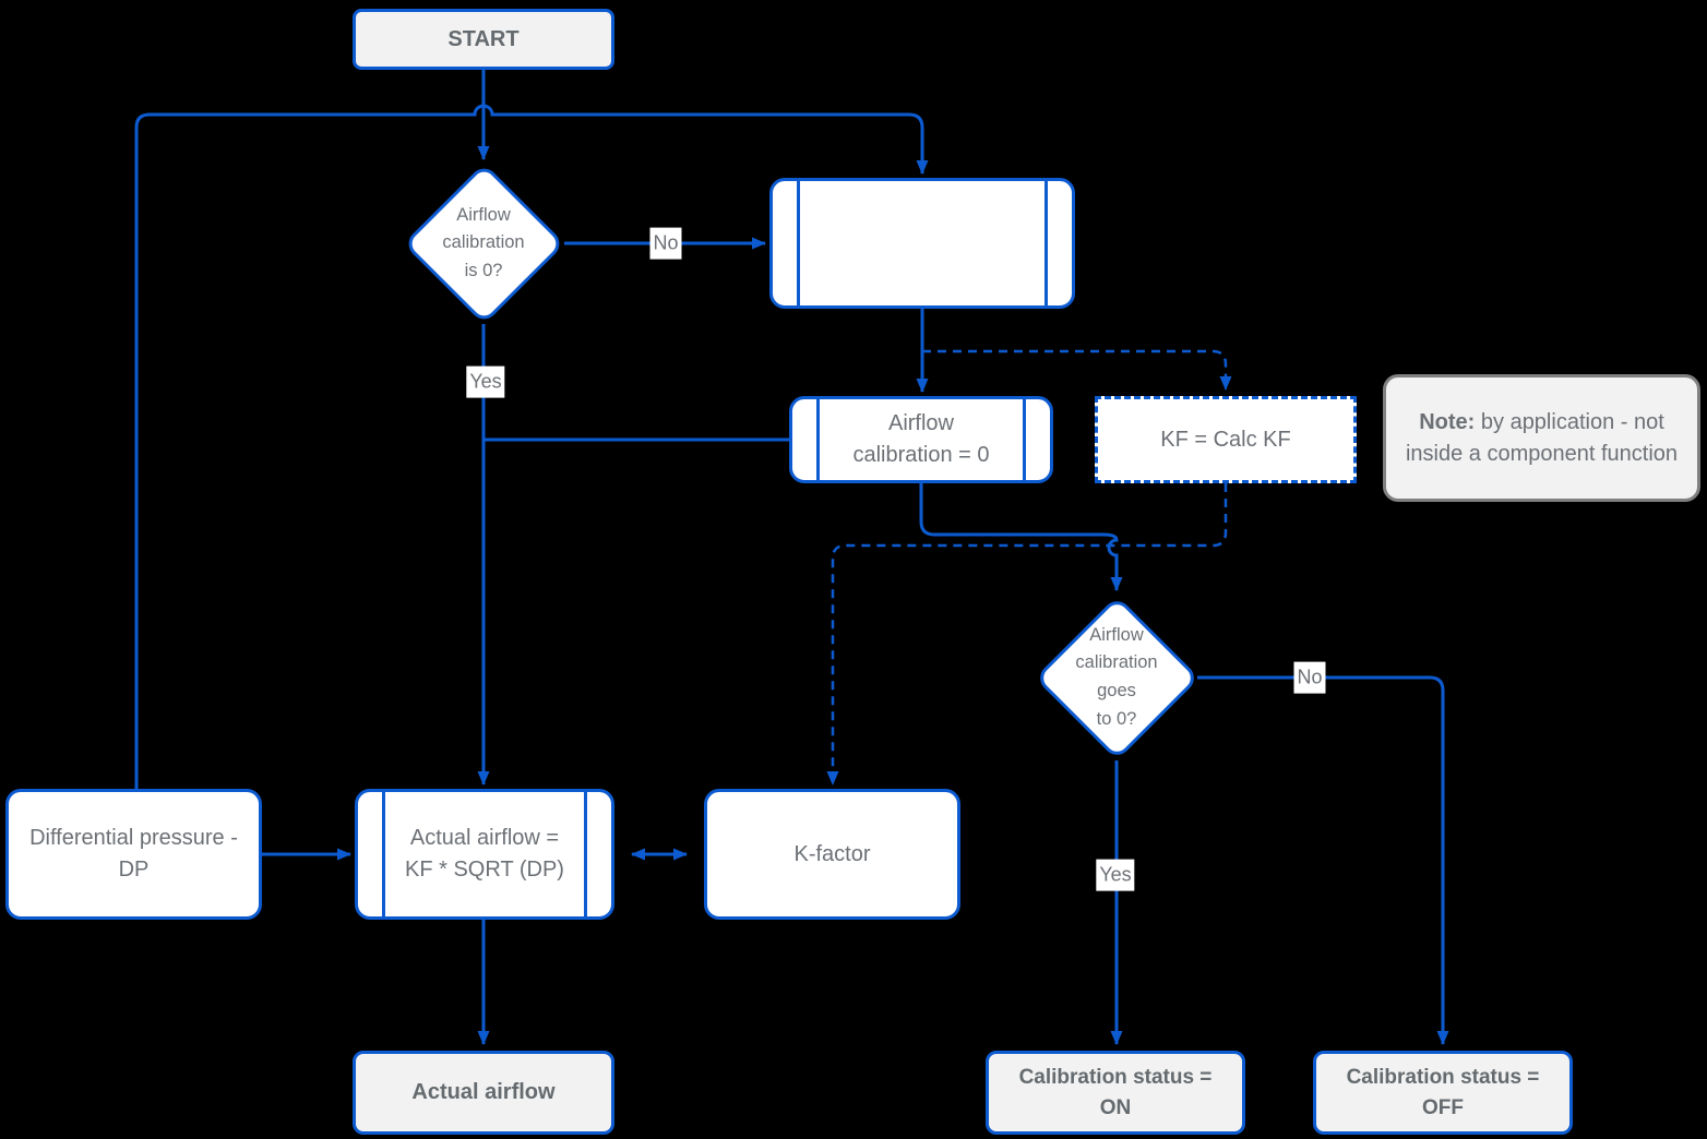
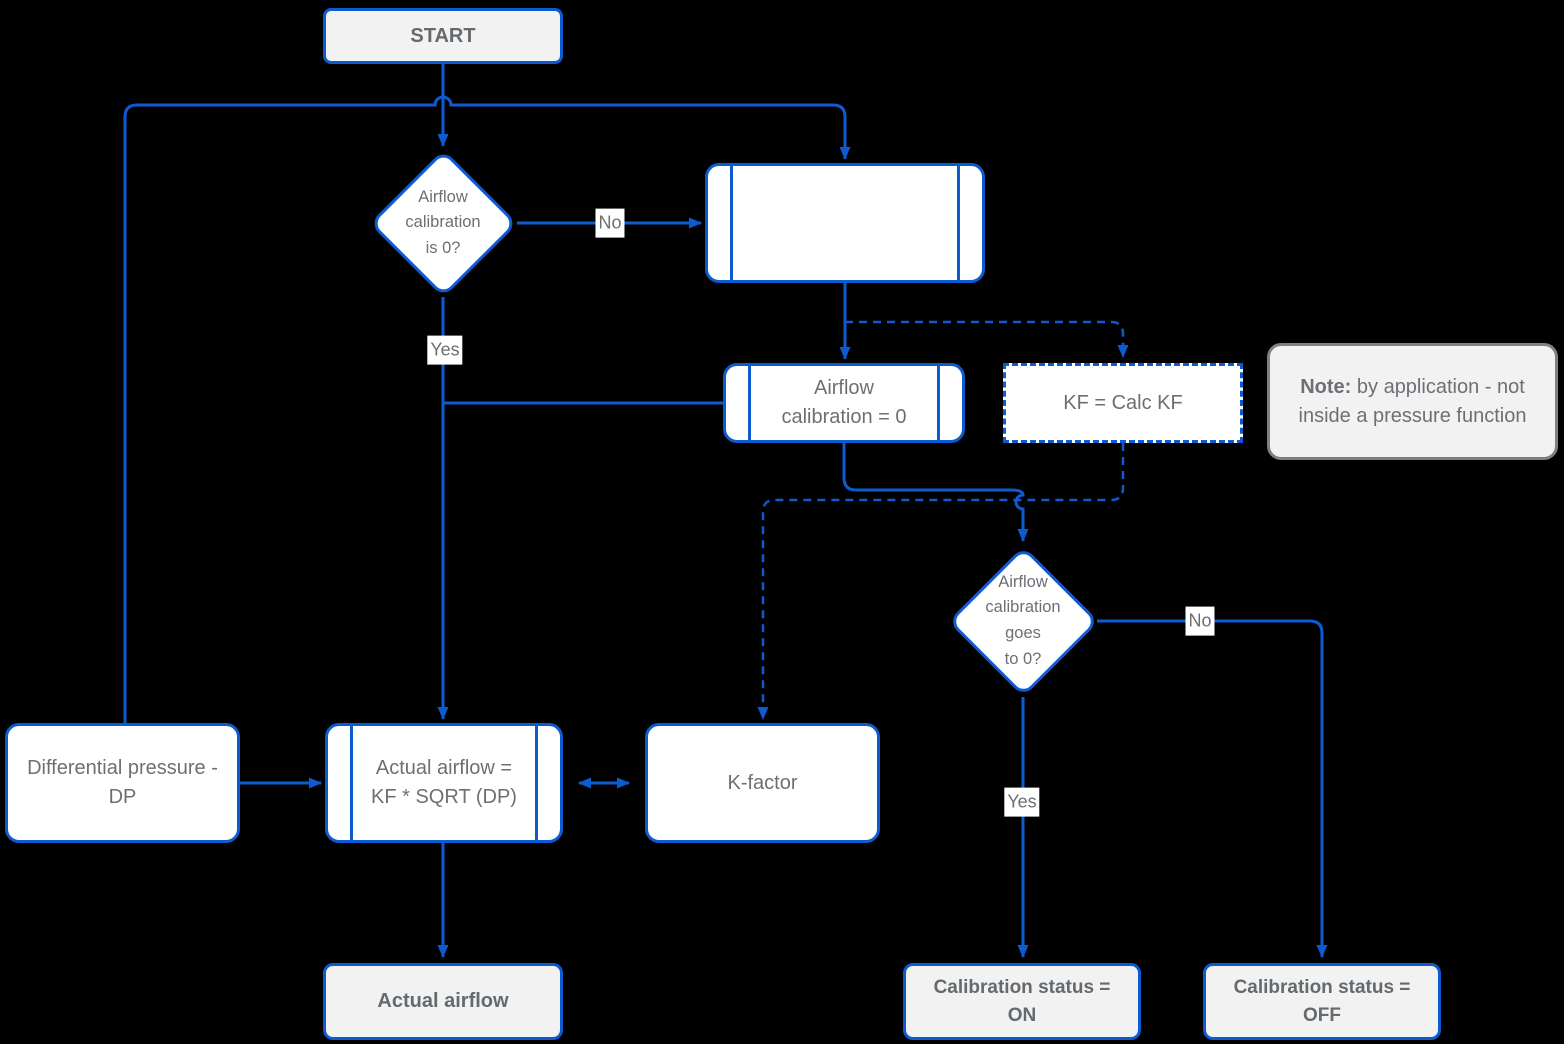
  START
  Airflow
  calibration
  is 0?
  Airflow
  calibration = 0
  KF = Calc KF
- Note: by application - not inside a component function
+ Note: by application - not inside a pressure function
  Airflow
  calibration
  goes
  to 0?
  Differential pressure -
  DP
  Actual airflow =
  KF * SQRT (DP)
  K-factor
  Actual airflow
  Calibration status =
  ON
  Calibration status =
  OFF
  No
  Yes
  No
  Yes
